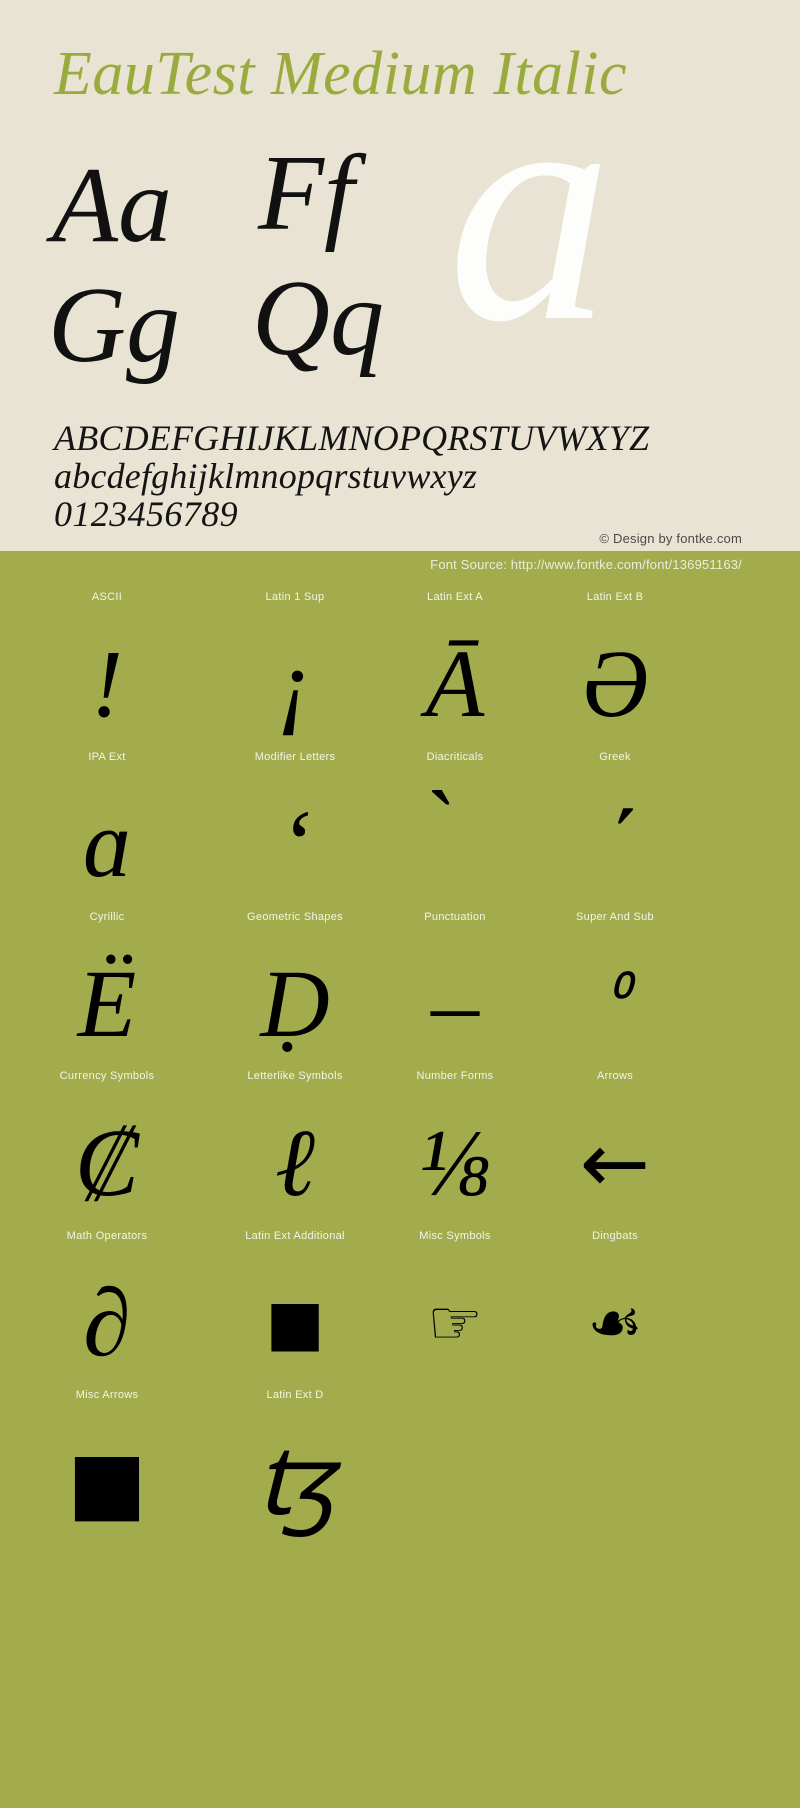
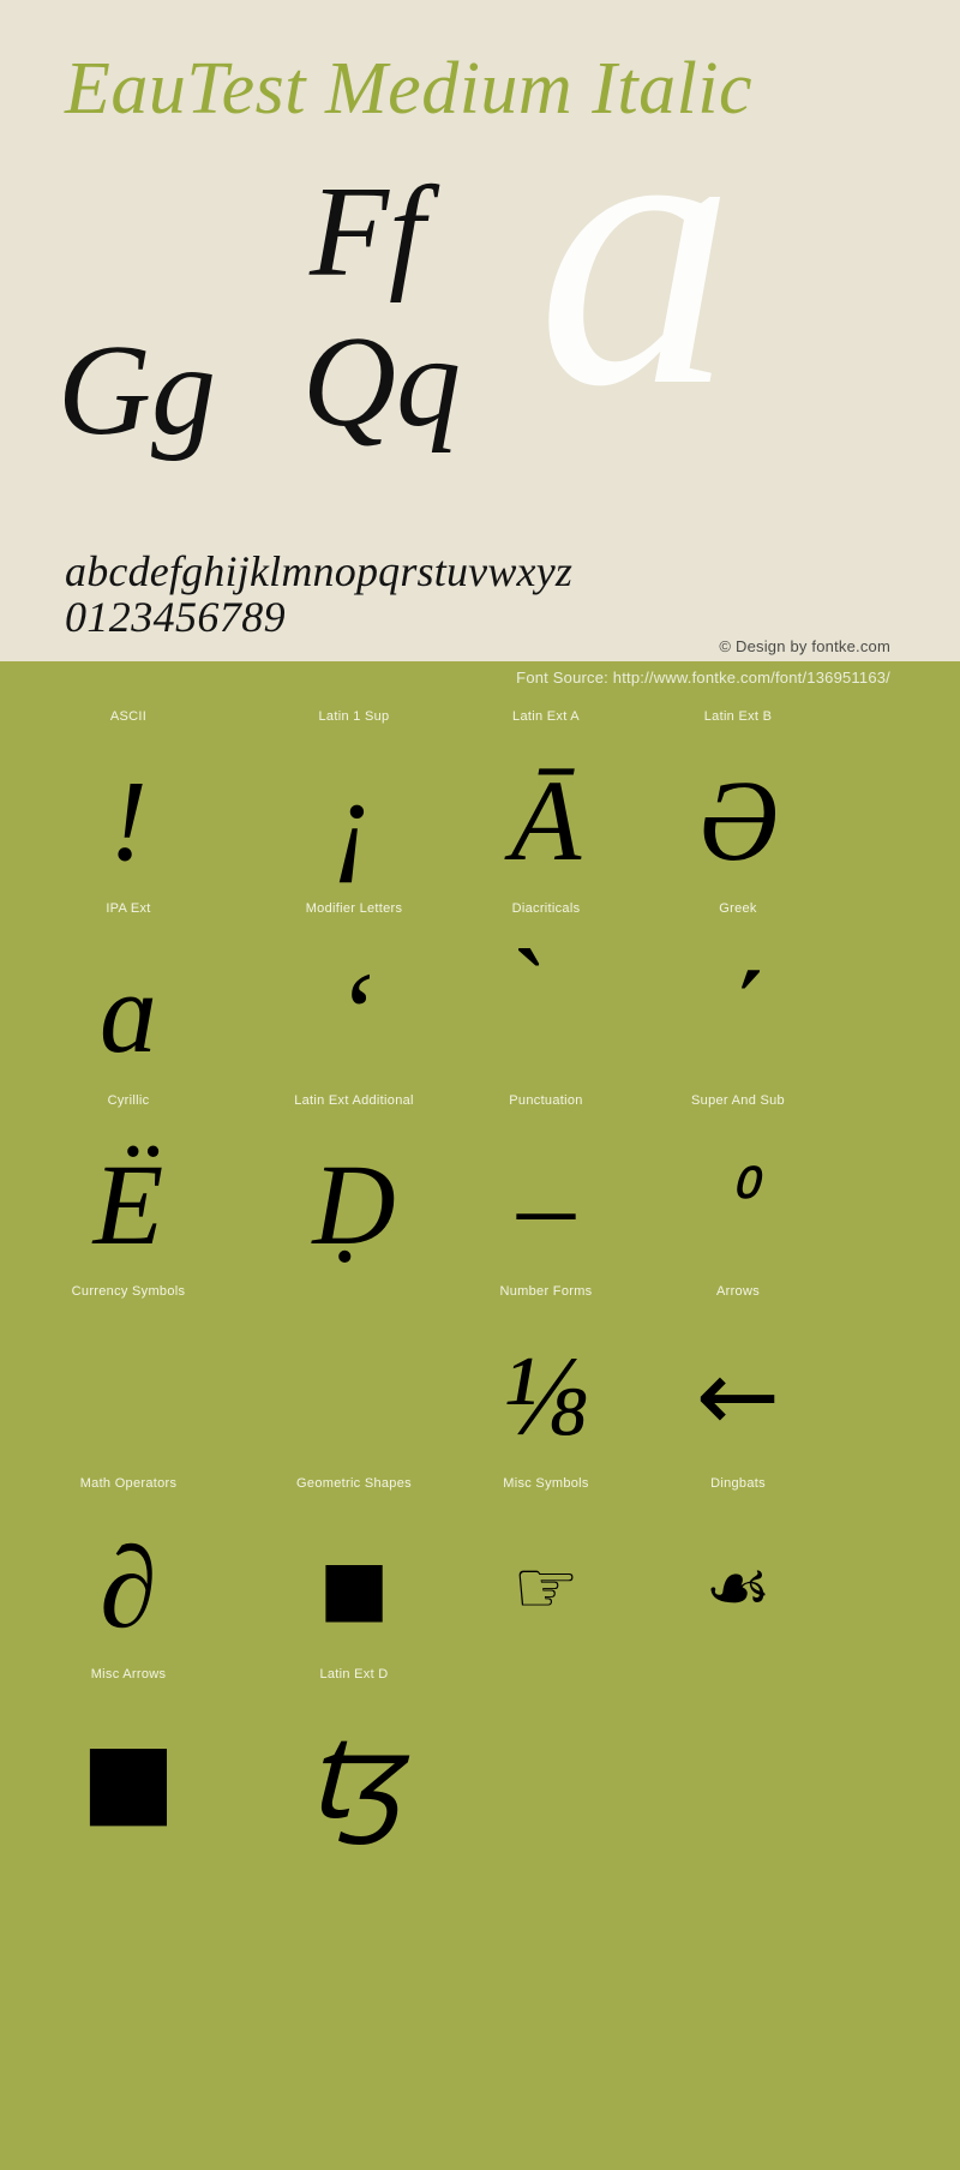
  a
  EauTest Medium Italic
- Aa
  Ff
  Gg
  Qq
- ABCDEFGHIJKLMNOPQRSTUVWXYZ
  abcdefghijklmnopqrstuvwxyz
  0123456789
  © Design by fontke.com
  Font Source: http://www.fontke.com/font/136951163/
  ASCII
  !
  Latin 1 Sup
  ¡
  Latin Ext A
  Ā
  Latin Ext B
  Ə
  IPA Ext
  ɑ
  Modifier Letters
  ʻ
  Diacriticals
  Greek
  ʹ
  Cyrillic
  Ё
- Geometric Shapes
+ Latin Ext Additional
  Ḍ
  Punctuation
  –
  Super And Sub
  ⁰
  Currency Symbols
- ₡
- Letterlike Symbols
- ℓ
  Number Forms
  ⅛
  Arrows
  ←
  Math Operators
  ∂
- Latin Ext Additional
+ Geometric Shapes
  ■
  Misc Symbols
  ☞
  Dingbats
  ☙
  Misc Arrows
  ■
  Latin Ext D
  ꜩ
